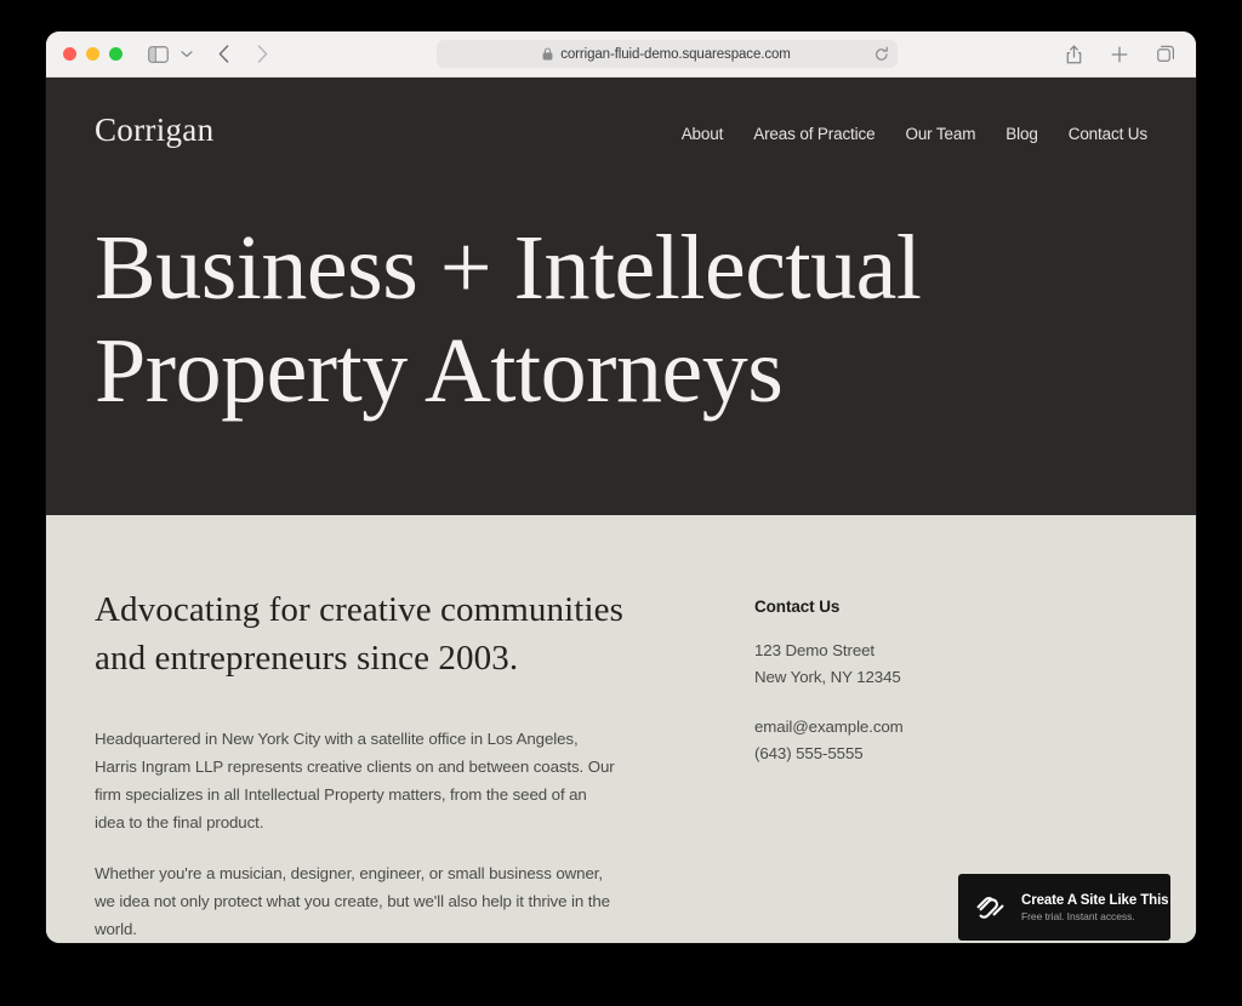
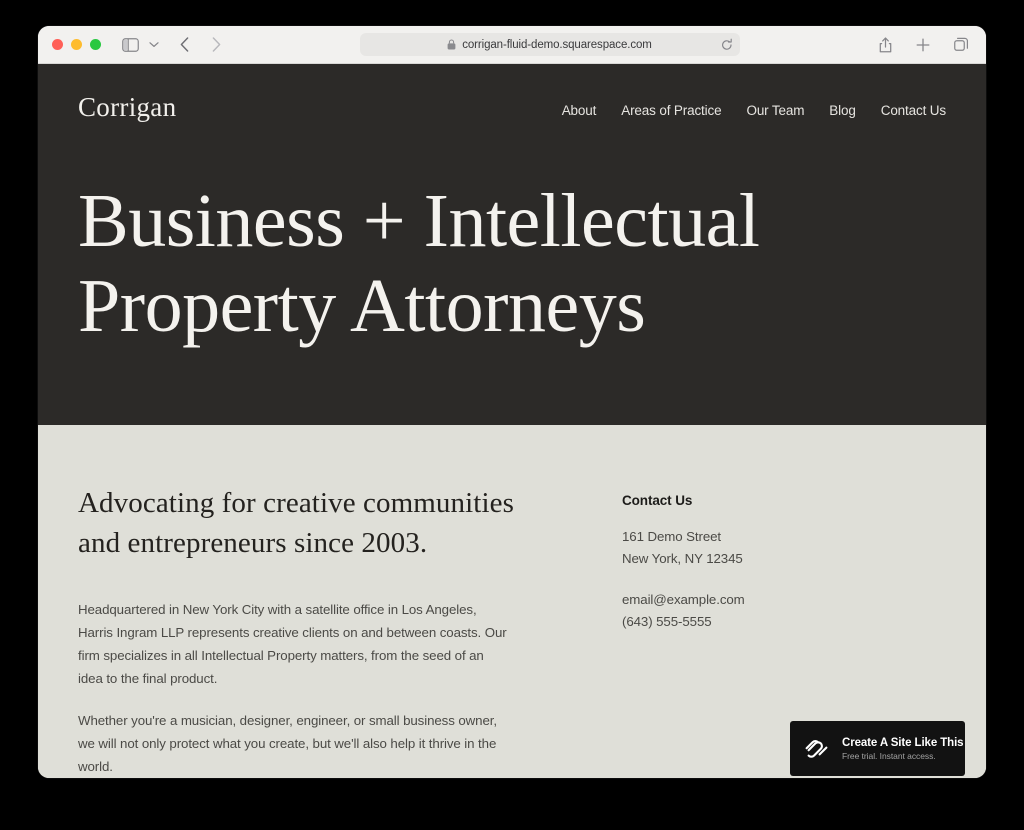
  corrigan-fluid-demo.squarespace.com
  Corrigan
  About
  Areas of Practice
  Our Team
  Blog
  Contact Us
  Business + Intellectual
  Property Attorneys
  Advocating for creative communities and entrepreneurs since 2003.
  Headquartered in New York City with a satellite office in Los Angeles, Harris Ingram LLP represents creative clients on and between coasts. Our firm specializes in all Intellectual Property matters, from the seed of an idea to the final product.
- Whether you're a musician, designer, engineer, or small business owner, we idea not only protect what you create, but we'll also help it thrive in the world.
+ Whether you're a musician, designer, engineer, or small business owner, we will not only protect what you create, but we'll also help it thrive in the world.
  Contact Us
- 123 Demo Street
+ 161 Demo Street
  New York, NY 12345
  email@example.com
  (643) 555-5555
  Create A Site Like This
  Free trial. Instant access.
